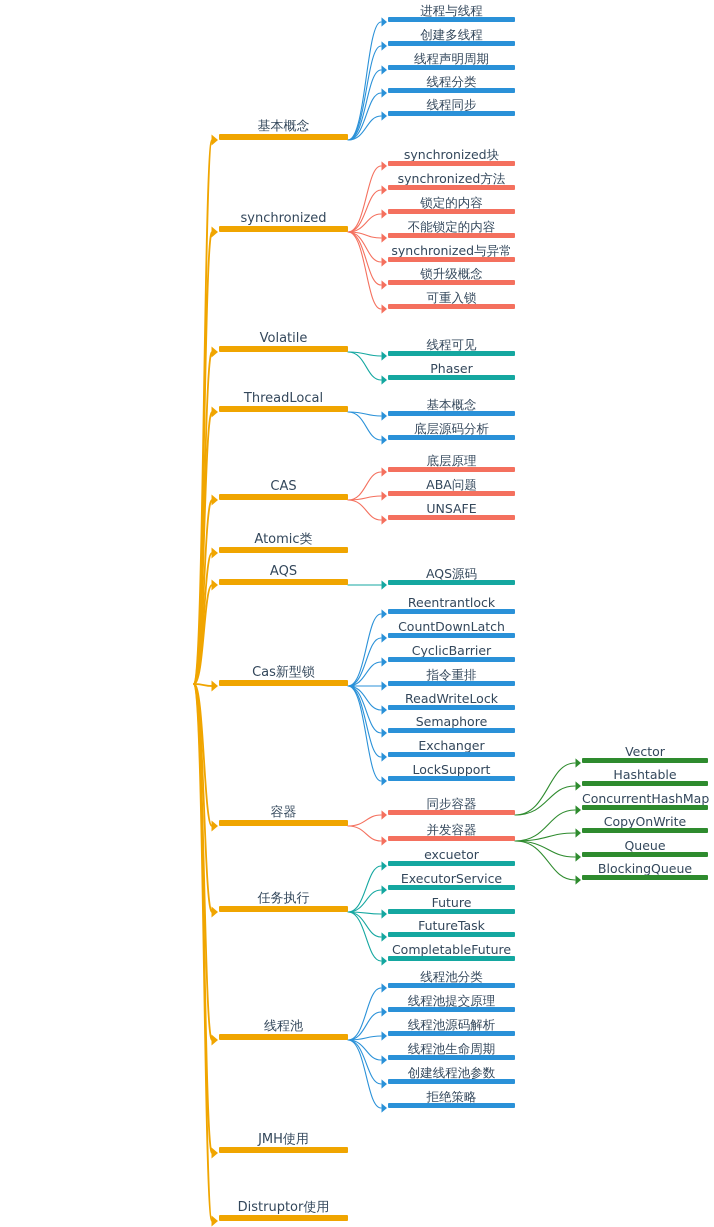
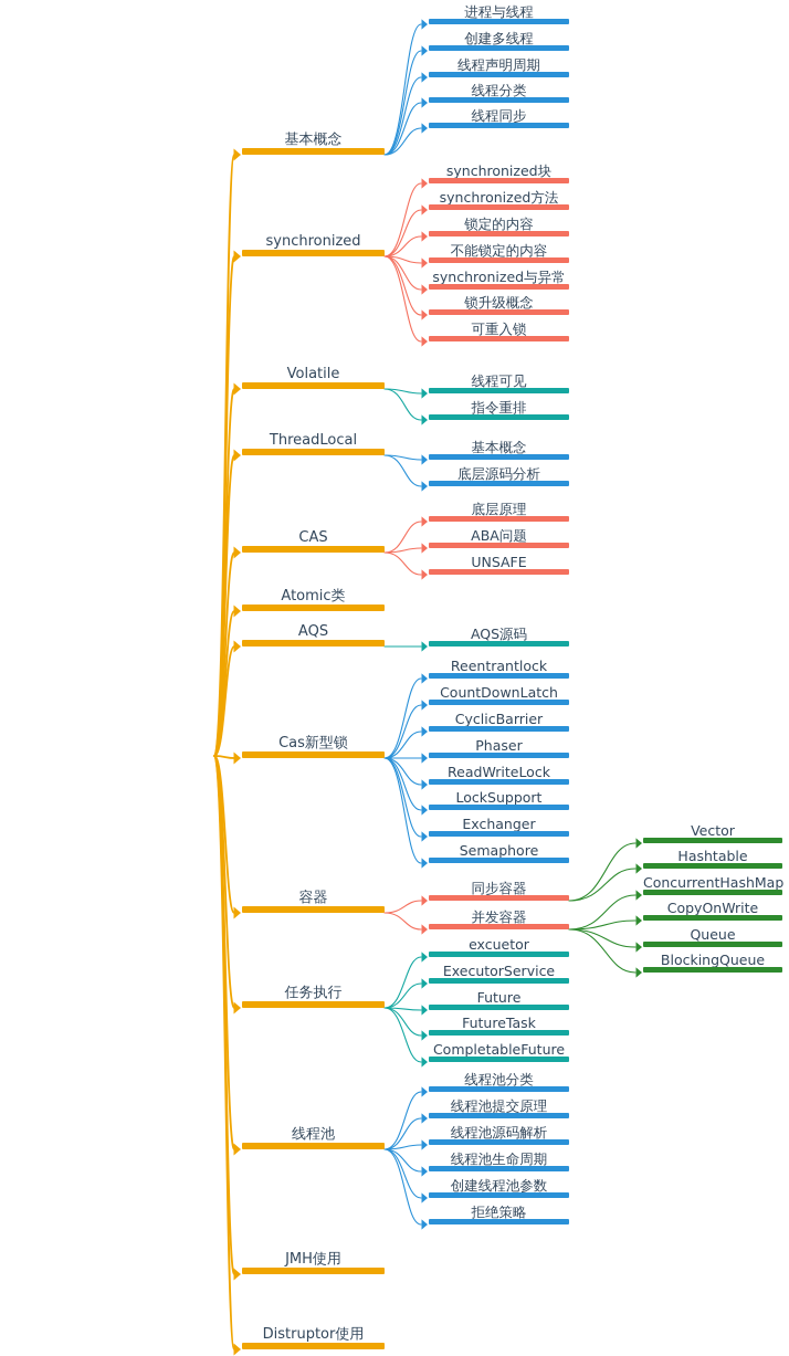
  基本概念
  进程与线程
  创建多线程
  线程声明周期
  线程分类
  线程同步
  synchronized
  synchronized块
  synchronized方法
  锁定的内容
  不能锁定的内容
  synchronized与异常
  锁升级概念
  可重入锁
  Volatile
  线程可见
- Phaser
+ 指令重排
  ThreadLocal
  基本概念
  底层源码分析
  CAS
  底层原理
  ABA问题
  UNSAFE
  Atomic类
  AQS
  AQS源码
  Cas新型锁
  Reentrantlock
  CountDownLatch
  CyclicBarrier
- 指令重排
+ Phaser
  ReadWriteLock
- Semaphore
+ LockSupport
  Exchanger
- LockSupport
+ Semaphore
  容器
  同步容器
  Vector
  Hashtable
  并发容器
  ConcurrentHashMap
  CopyOnWrite
  Queue
  BlockingQueue
  任务执行
  excuetor
  ExecutorService
  Future
  FutureTask
  CompletableFuture
  线程池
  线程池分类
  线程池提交原理
  线程池源码解析
  线程池生命周期
  创建线程池参数
  拒绝策略
  JMH使用
  Distruptor使用
